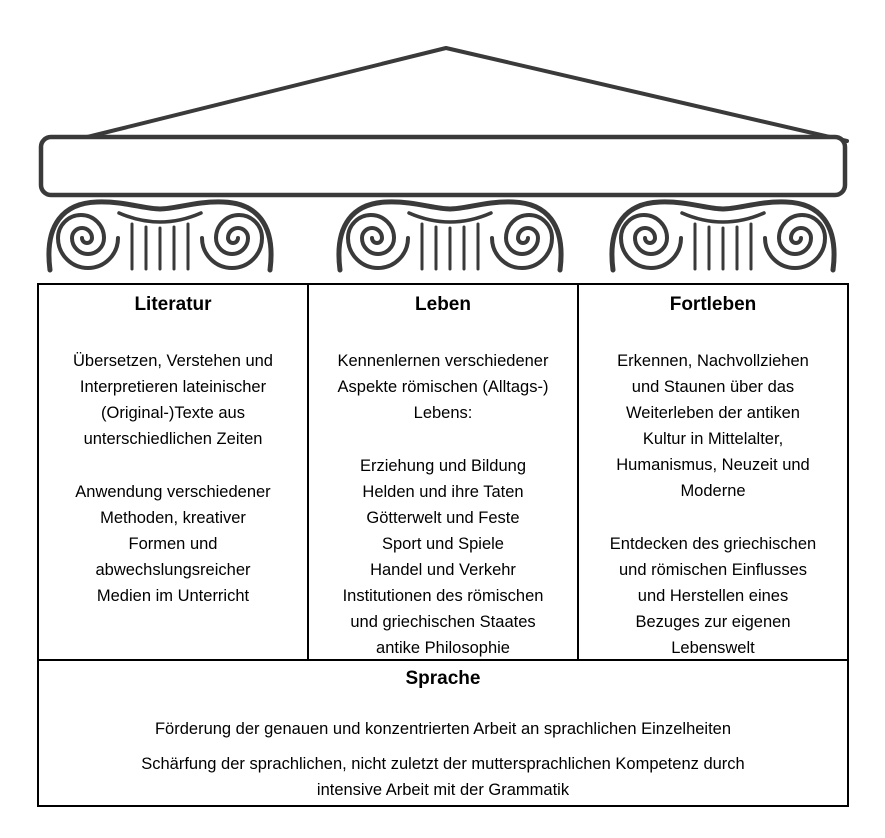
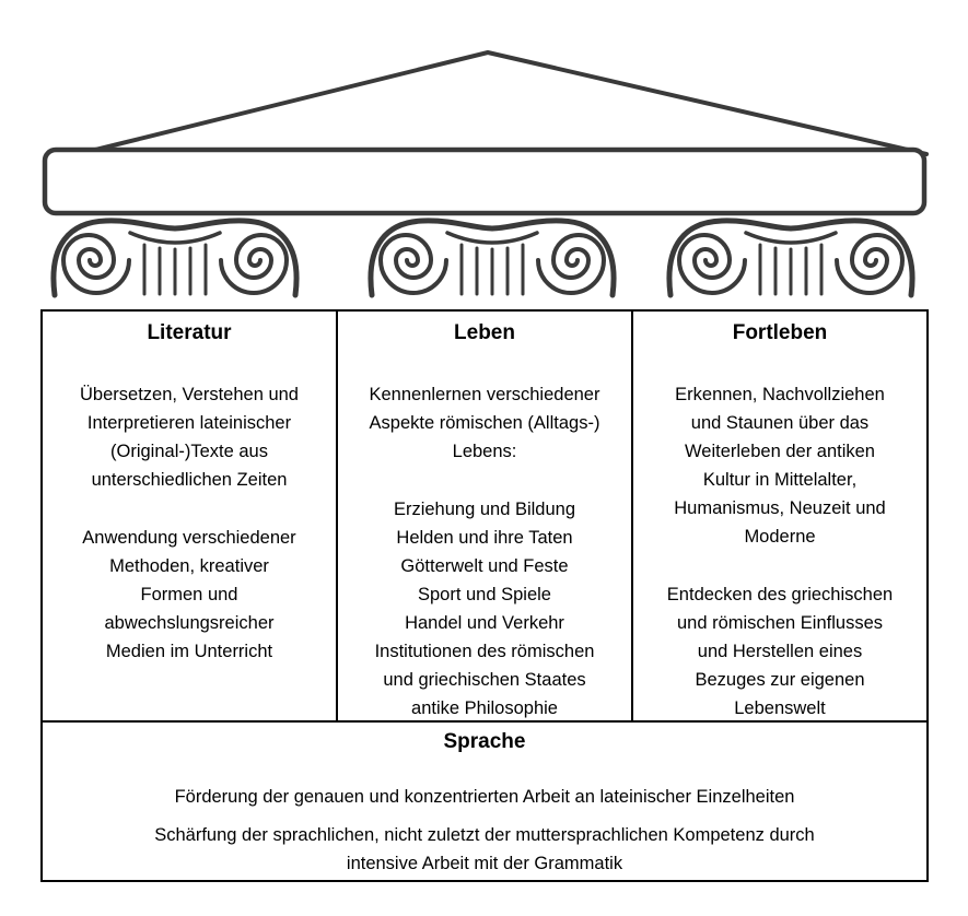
  Literatur
  Übersetzen, Verstehen und
  Interpretieren lateinischer
  (Original-)Texte aus
  unterschiedlichen Zeiten
  Anwendung verschiedener
  Methoden, kreativer
  Formen und
  abwechslungsreicher
  Medien im Unterricht
  Leben
  Kennenlernen verschiedener
  Aspekte römischen (Alltags-)
  Lebens:
  Erziehung und Bildung
  Helden und ihre Taten
  Götterwelt und Feste
  Sport und Spiele
  Handel und Verkehr
  Institutionen des römischen
  und griechischen Staates
  antike Philosophie
  Fortleben
  Erkennen, Nachvollziehen
  und Staunen über das
  Weiterleben der antiken
  Kultur in Mittelalter,
  Humanismus, Neuzeit und
  Moderne
  Entdecken des griechischen
  und römischen Einflusses
  und Herstellen eines
  Bezuges zur eigenen
  Lebenswelt
  Sprache
- Förderung der genauen und konzentrierten Arbeit an sprachlichen Einzelheiten
+ Förderung der genauen und konzentrierten Arbeit an lateinischer Einzelheiten
  Schärfung der sprachlichen, nicht zuletzt der muttersprachlichen Kompetenz durch
  intensive Arbeit mit der Grammatik
